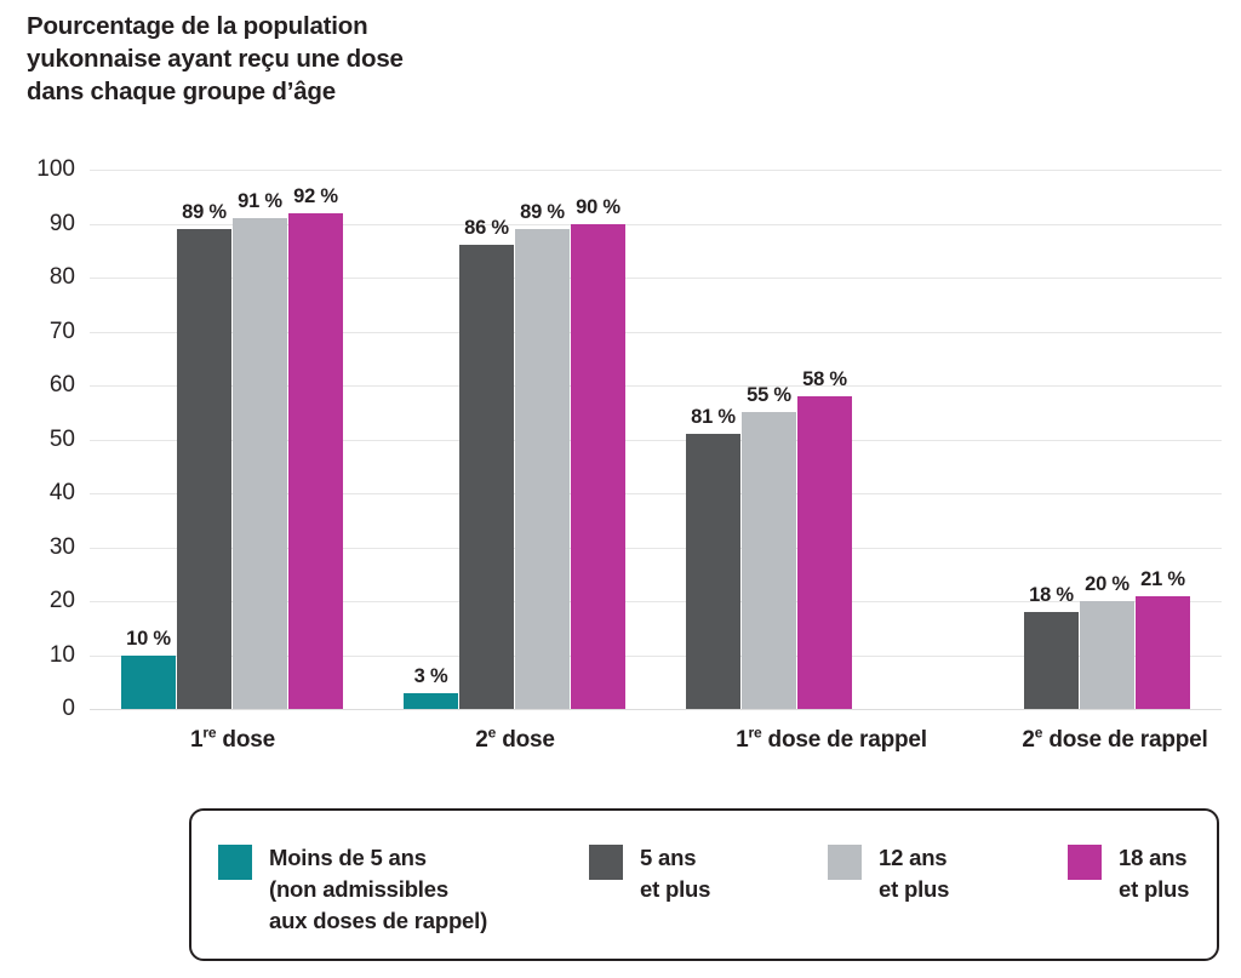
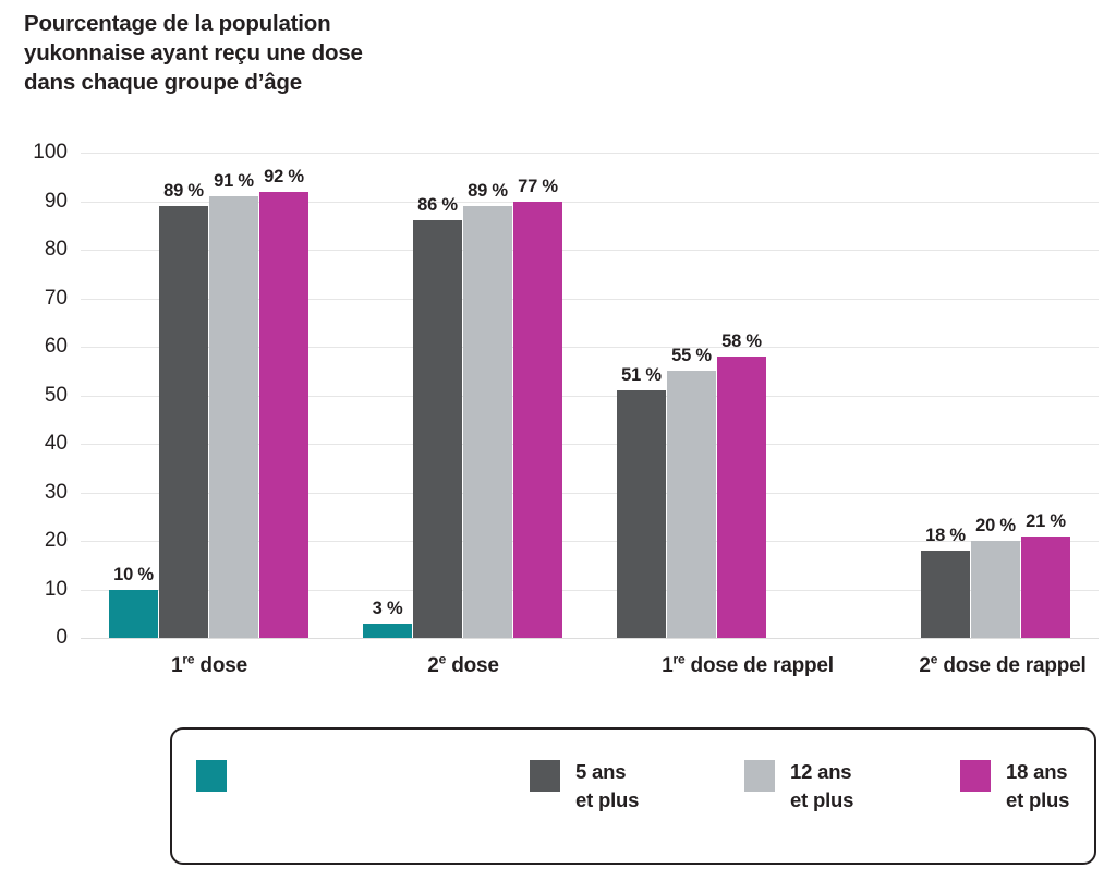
  Pourcentage de la population
  yukonnaise ayant reçu une dose
  dans chaque groupe d’âge
  100
  90
  80
  70
  60
  50
  40
  30
  20
  10
  0
  10 %
  89 %
  91 %
  92 %
  3 %
  86 %
  89 %
- 90 %
+ 77 %
- 81 %
+ 51 %
  55 %
  58 %
  18 %
  20 %
  21 %
  1re dose
  2e dose
  1re dose de rappel
  2e dose de rappel
- Moins de 5 ans
- (non admissibles
- aux doses de rappel)
  5 ans
  et plus
  12 ans
  et plus
  18 ans
  et plus
